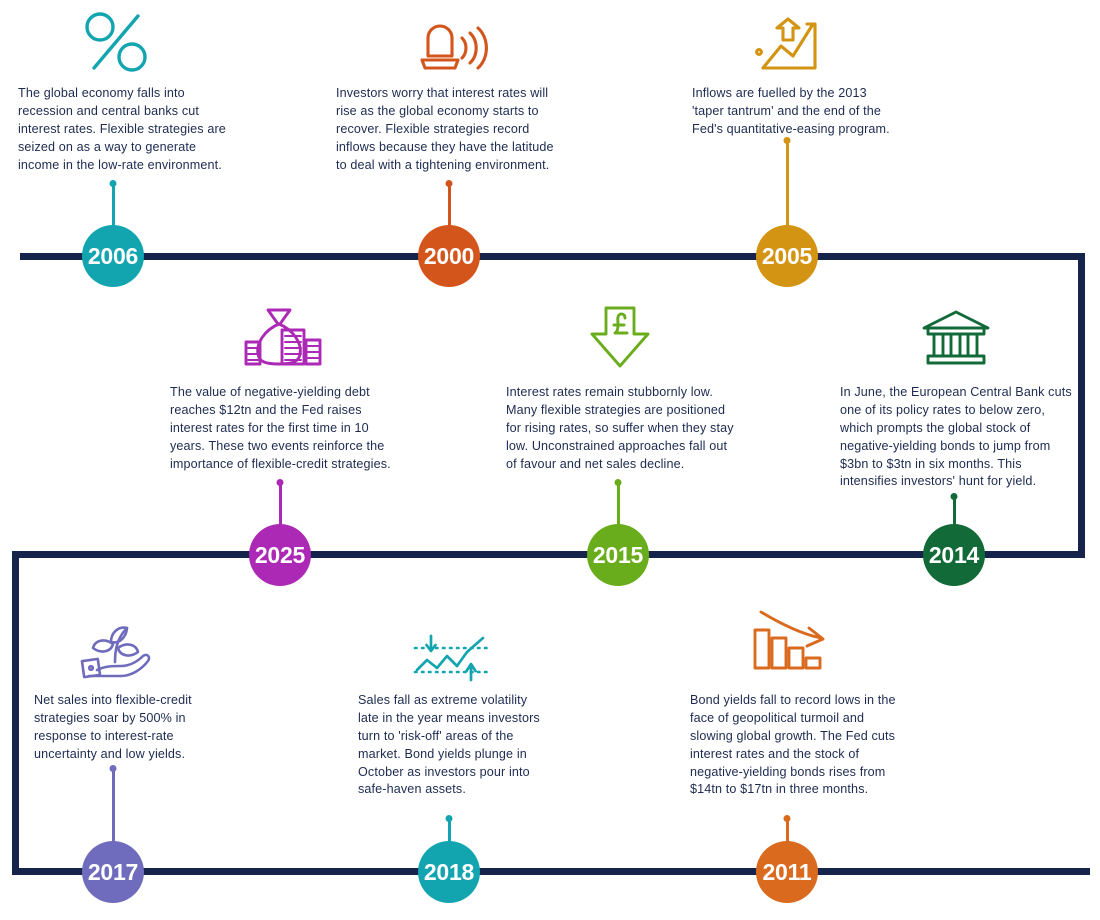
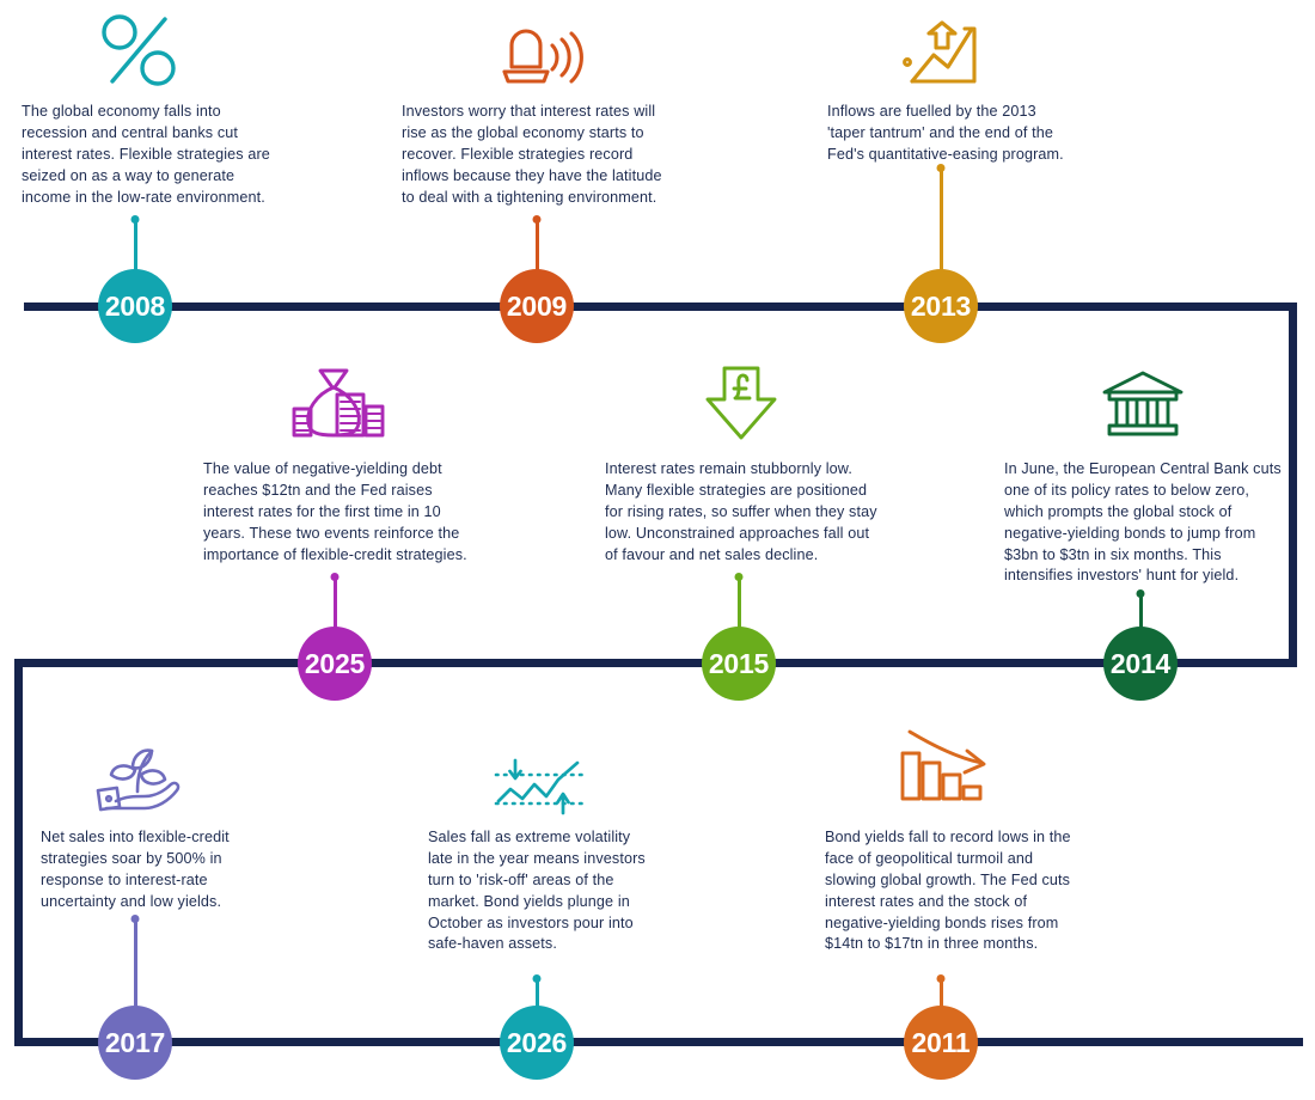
  The global economy falls into
  recession and central banks cut
  interest rates. Flexible strategies are
  seized on as a way to generate
  income in the low-rate environment.
- 2006
+ 2008
  Investors worry that interest rates will
  rise as the global economy starts to
  recover. Flexible strategies record
  inflows because they have the latitude
  to deal with a tightening environment.
- 2000
+ 2009
  Inflows are fuelled by the 2013
  'taper tantrum' and the end of the
  Fed's quantitative-easing program.
- 2005
+ 2013
  The value of negative-yielding debt
  reaches $12tn and the Fed raises
  interest rates for the first time in 10
  years. These two events reinforce the
  importance of flexible-credit strategies.
  2025
  Interest rates remain stubbornly low.
  Many flexible strategies are positioned
  for rising rates, so suffer when they stay
  low. Unconstrained approaches fall out
  of favour and net sales decline.
  2015
  In June, the European Central Bank cuts
  one of its policy rates to below zero,
  which prompts the global stock of
  negative-yielding bonds to jump from
  $3bn to $3tn in six months. This
  intensifies investors' hunt for yield.
  2014
  Net sales into flexible-credit
  strategies soar by 500% in
  response to interest-rate
  uncertainty and low yields.
  2017
  Sales fall as extreme volatility
  late in the year means investors
  turn to 'risk-off' areas of the
  market. Bond yields plunge in
  October as investors pour into
  safe-haven assets.
- 2018
+ 2026
  Bond yields fall to record lows in the
  face of geopolitical turmoil and
  slowing global growth. The Fed cuts
  interest rates and the stock of
  negative-yielding bonds rises from
  $14tn to $17tn in three months.
  2011
